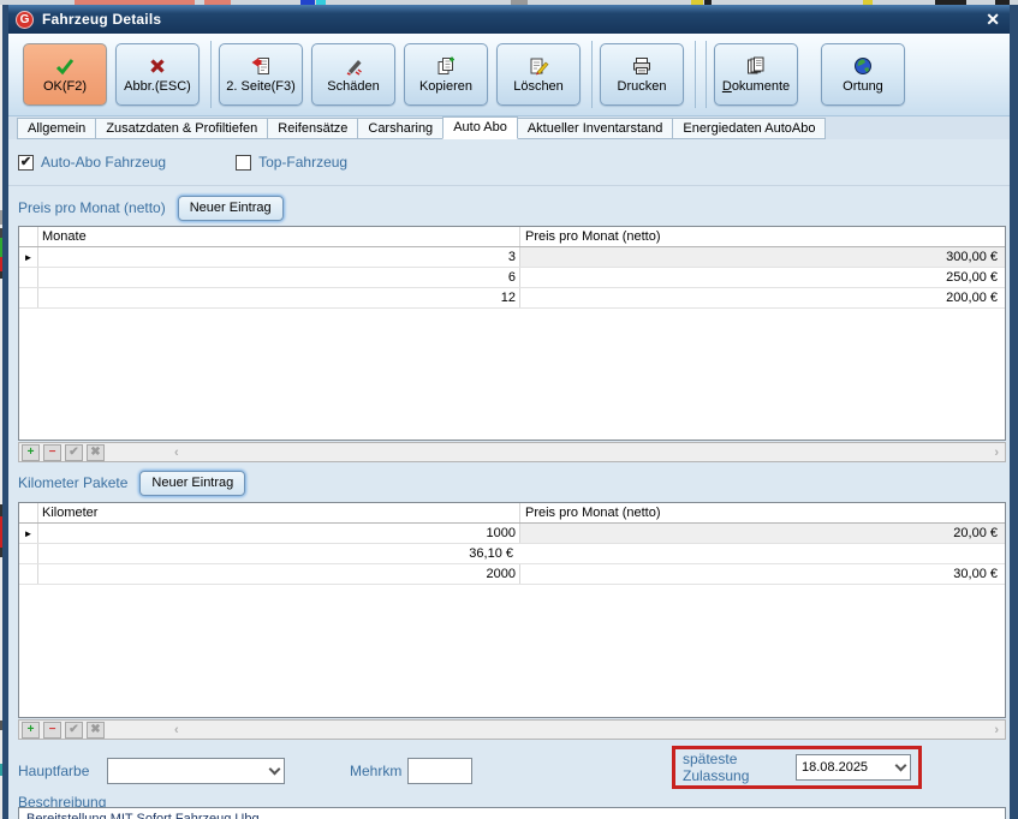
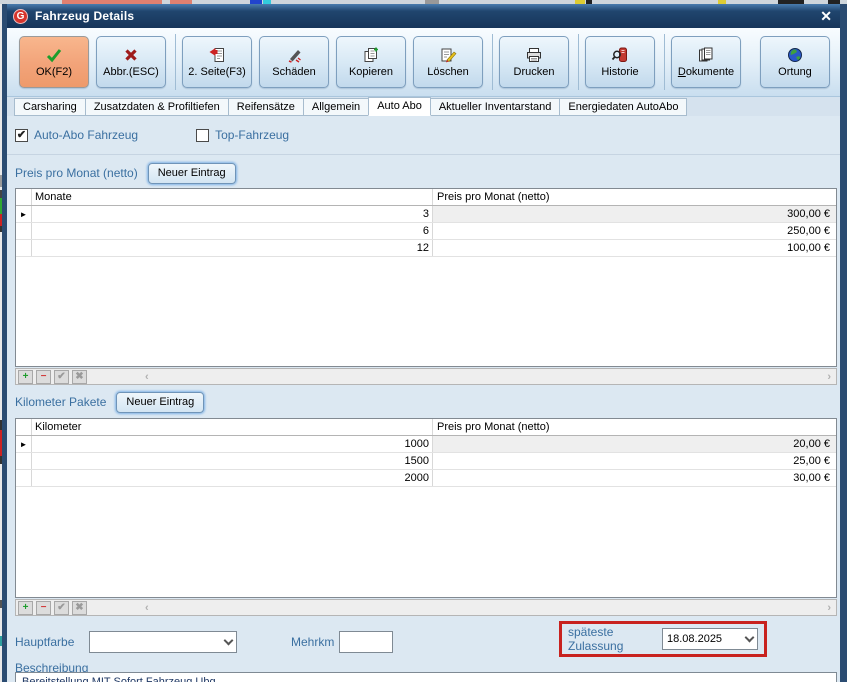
  G
  Fahrzeug Details
  ✕
  OK(F2)
  Abbr.(ESC)
  2. Seite(F3)
  Schäden
  Kopieren
  Löschen
  Drucken
+ Historie
  Dokumente
  Ortung
- Allgemein
+ Carsharing
  Zusatzdaten & Profiltiefen
  Reifensätze
- Carsharing
+ Allgemein
  Auto Abo
  Aktueller Inventarstand
  Energiedaten AutoAbo
  ✔
  Auto-Abo Fahrzeug
  Top-Fahrzeug
  Preis pro Monat (netto)
  Neuer Eintrag
  Monate
  Preis pro Monat (netto)
  ►
  3
  300,00 €
  6
  250,00 €
  12
- 200,00 €
+ 100,00 €
  +
  −
  ✔
  ✖
  ‹
  ›
  Kilometer Pakete
  Neuer Eintrag
  Kilometer
  Preis pro Monat (netto)
  ►
  1000
  20,00 €
+ 1500
- 36,10 €
+ 25,00 €
  2000
  30,00 €
  +
  −
  ✔
  ✖
  ‹
  ›
  Hauptfarbe
  Mehrkm
  späteste Zulassung
  18.08.2025
  Beschreibung
